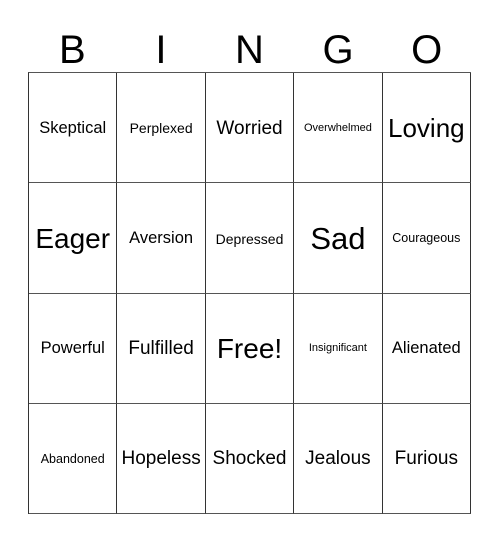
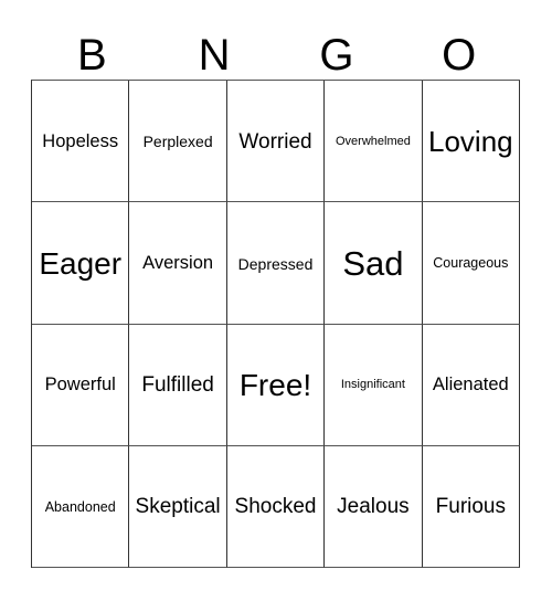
  B
- I
  N
  G
  O
- Skeptical
+ Hopeless
  Perplexed
  Worried
  Overwhelmed
  Loving
  Eager
  Aversion
  Depressed
  Sad
  Courageous
  Powerful
  Fulfilled
  Free!
  Insignificant
  Alienated
  Abandoned
- Hopeless
+ Skeptical
  Shocked
  Jealous
  Furious
